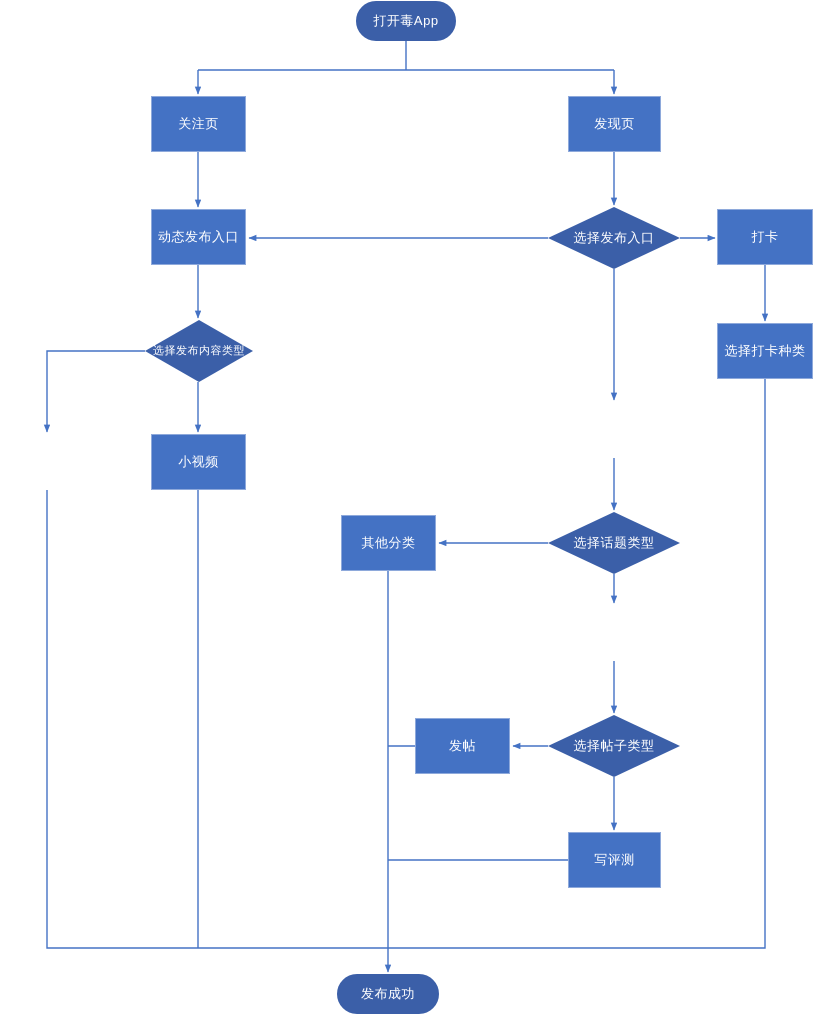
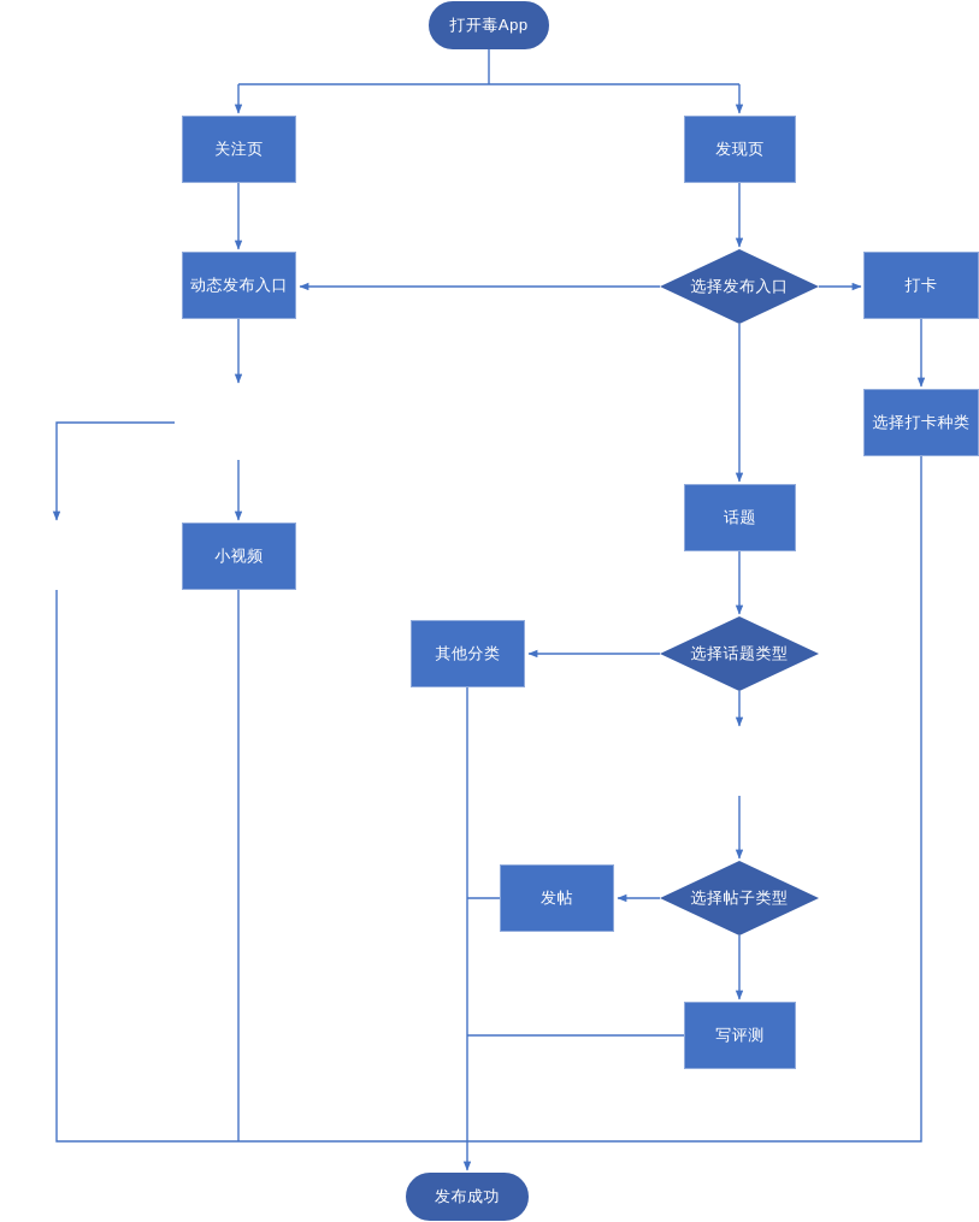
  打开毒App
  关注页
  发现页
  动态发布入口
  选择发布入口
  打卡
- 选择发布内容类型
  选择打卡种类
  小视频
+ 话题
  其他分类
  选择话题类型
  发帖
  选择帖子类型
  写评测
  发布成功
